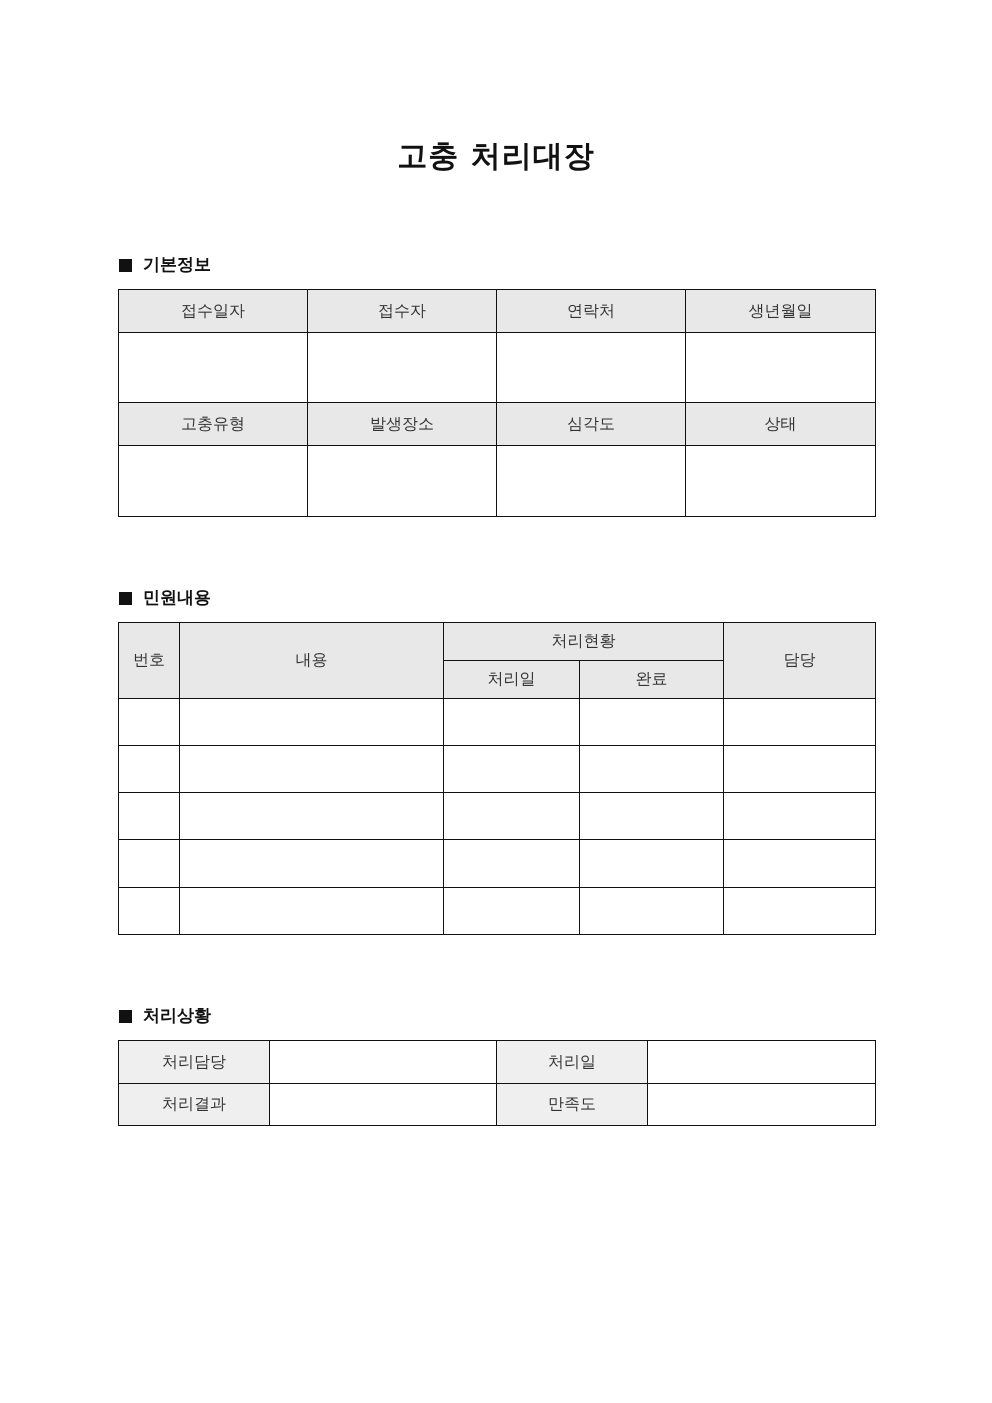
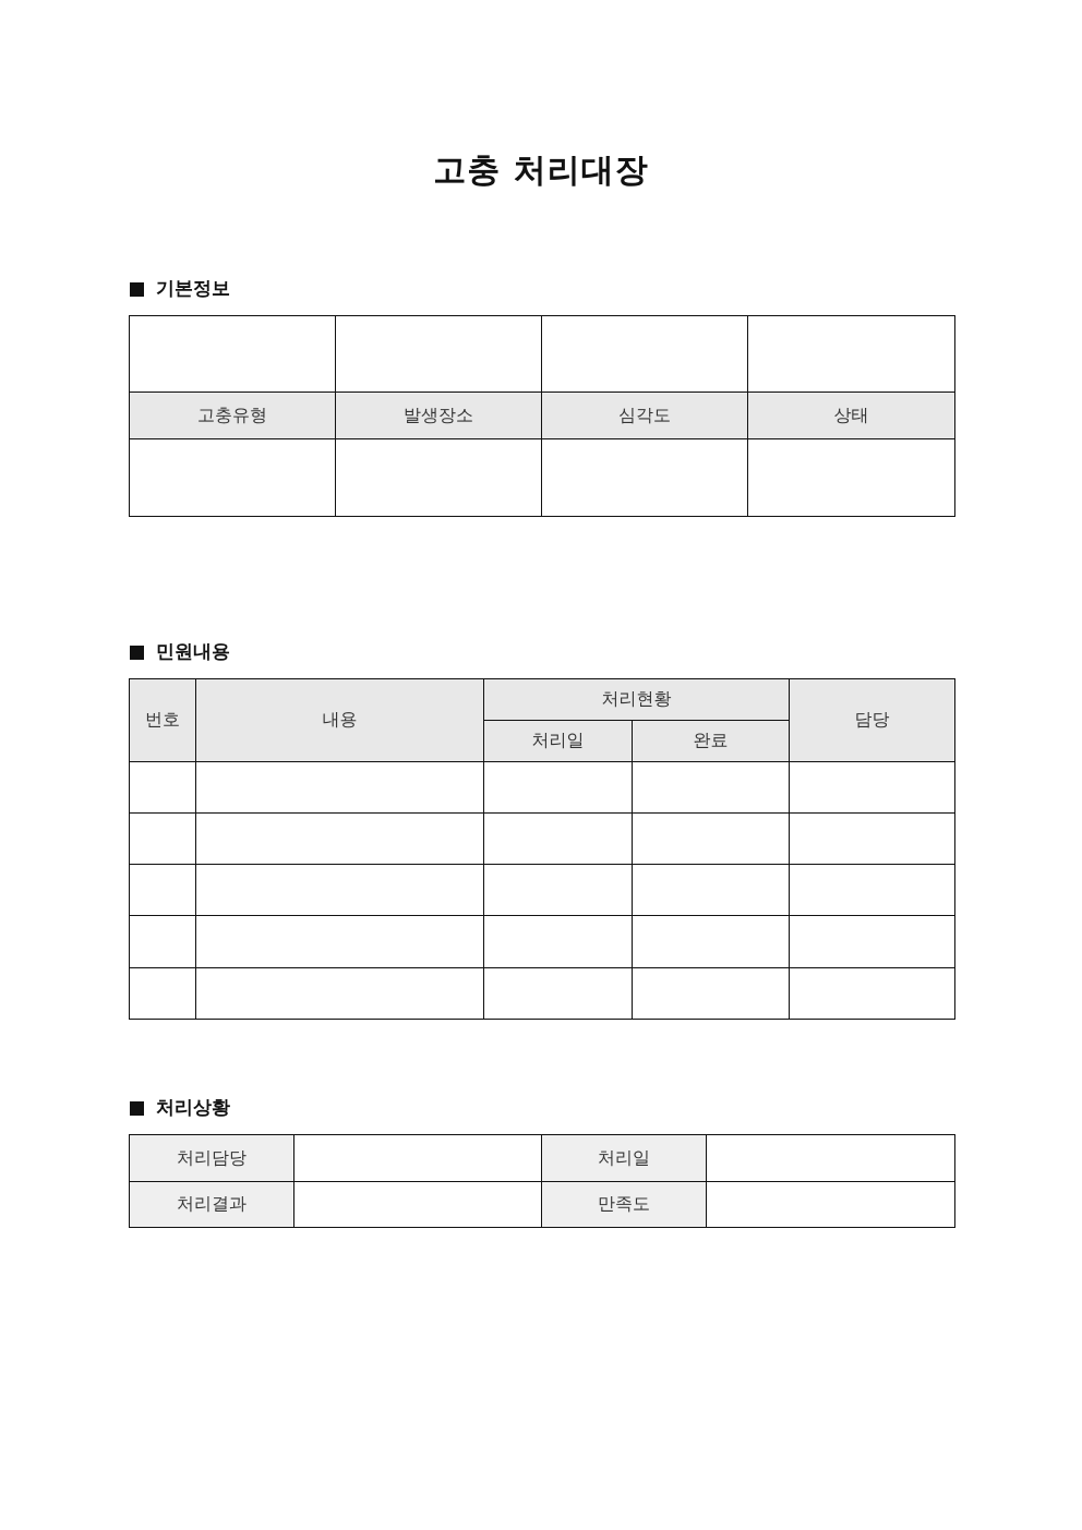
  고충 처리대장
  기본정보
- 접수일자	접수자	연락처	생년월일
  고충유형	발생장소	심각도	상태
  민원내용
  번호	내용	처리현황	담당
  처리일	완료
  처리상황
  처리담당		처리일
  처리결과		만족도
